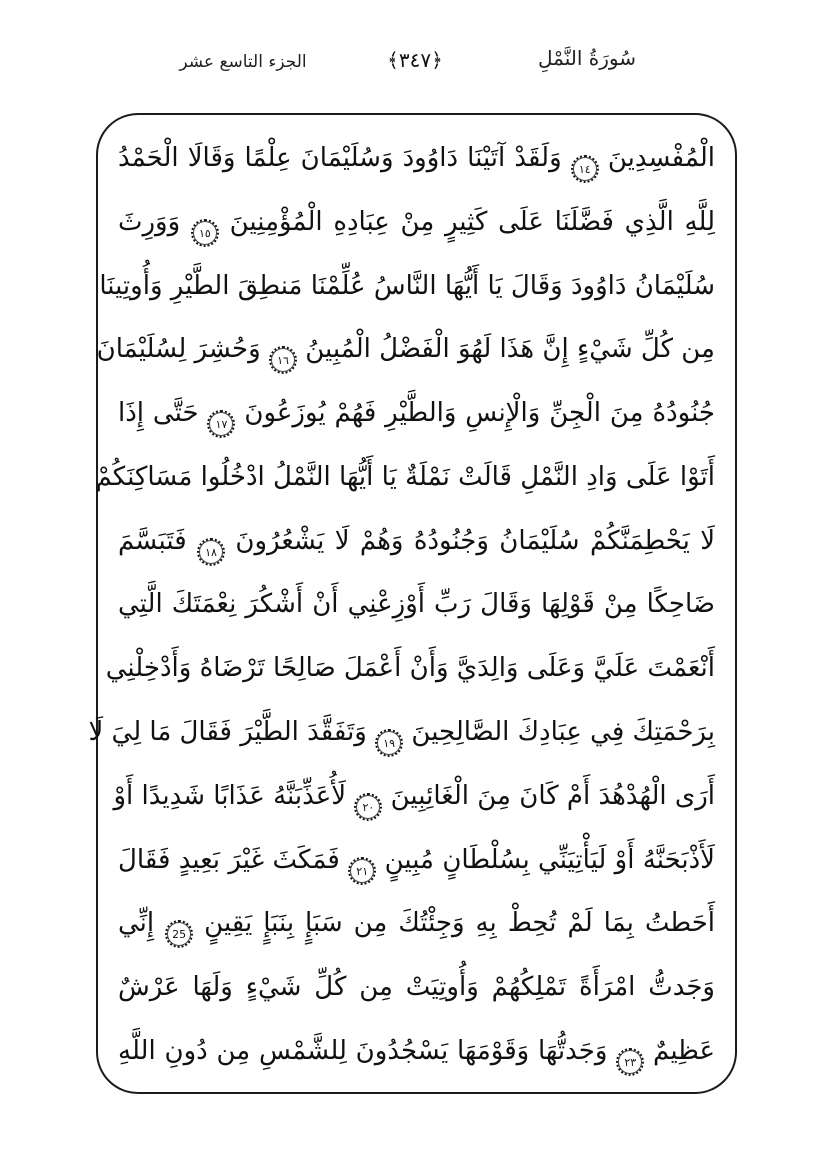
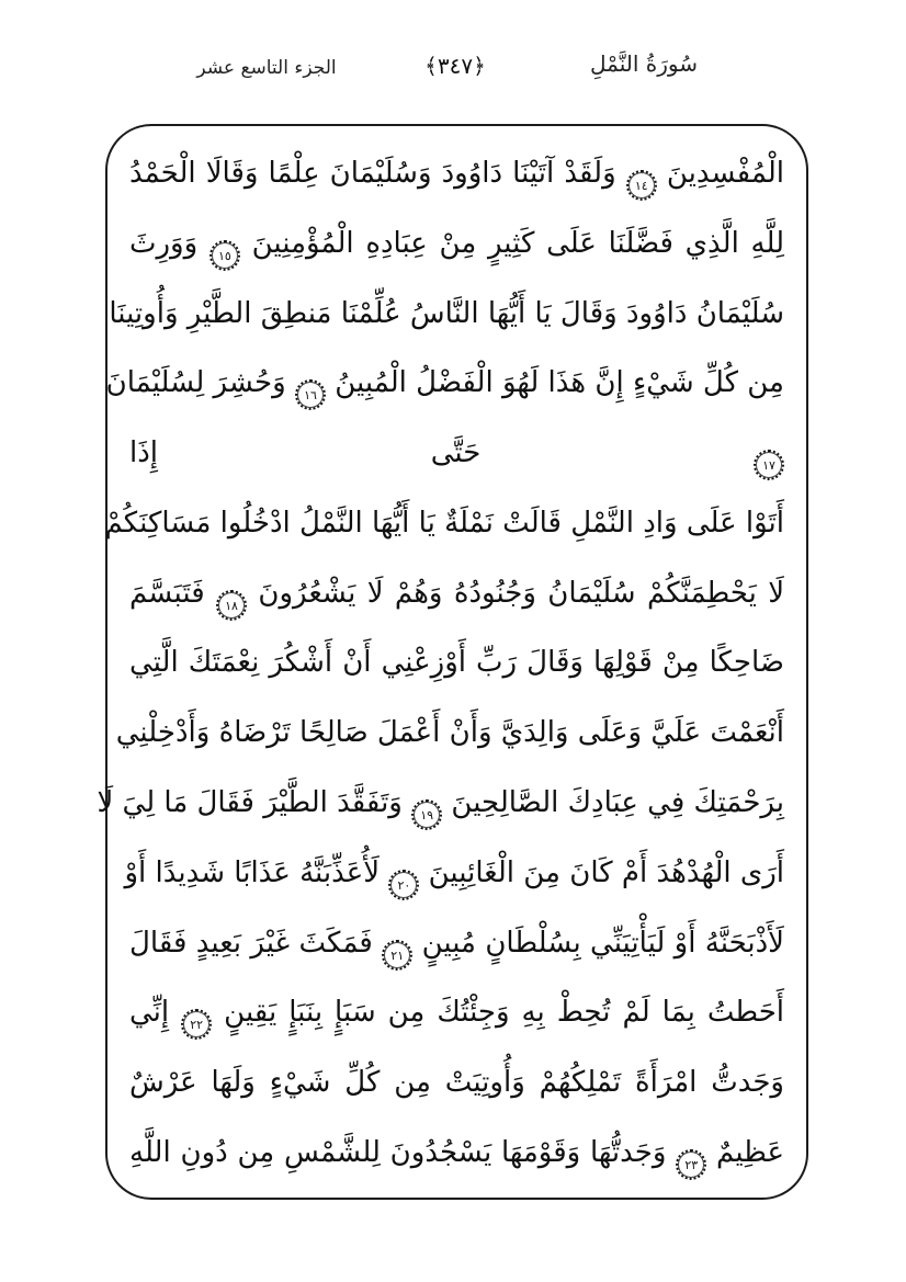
  سُورَةُ النَّمْلِ
  ﴿٣٤٧﴾
  الجزء التاسع عشر
  الْمُفْسِدِينَ
  ١٤
  وَلَقَدْ آتَيْنَا دَاوُودَ وَسُلَيْمَانَ عِلْمًا وَقَالَا الْحَمْدُ
  لِلَّهِ الَّذِي فَضَّلَنَا عَلَى كَثِيرٍ مِنْ عِبَادِهِ الْمُؤْمِنِينَ
  ١٥
  وَوَرِثَ
  سُلَيْمَانُ دَاوُودَ وَقَالَ يَا أَيُّهَا النَّاسُ عُلِّمْنَا مَنطِقَ الطَّيْرِ وَأُوتِينَا
  مِن كُلِّ شَيْءٍ إِنَّ هَذَا لَهُوَ الْفَضْلُ الْمُبِينُ
  ١٦
  وَحُشِرَ لِسُلَيْمَانَ
- جُنُودُهُ مِنَ الْجِنِّ وَالْإِنسِ وَالطَّيْرِ فَهُمْ يُوزَعُونَ
  ١٧
  حَتَّى إِذَا
  أَتَوْا عَلَى وَادِ النَّمْلِ قَالَتْ نَمْلَةٌ يَا أَيُّهَا النَّمْلُ ادْخُلُوا مَسَاكِنَكُمْ
  لَا يَحْطِمَنَّكُمْ سُلَيْمَانُ وَجُنُودُهُ وَهُمْ لَا يَشْعُرُونَ
  ١٨
  فَتَبَسَّمَ
  ضَاحِكًا مِنْ قَوْلِهَا وَقَالَ رَبِّ أَوْزِعْنِي أَنْ أَشْكُرَ نِعْمَتَكَ الَّتِي
  أَنْعَمْتَ عَلَيَّ وَعَلَى وَالِدَيَّ وَأَنْ أَعْمَلَ صَالِحًا تَرْضَاهُ وَأَدْخِلْنِي
  بِرَحْمَتِكَ فِي عِبَادِكَ الصَّالِحِينَ
  ١٩
  وَتَفَقَّدَ الطَّيْرَ فَقَالَ مَا لِيَ لَا
  أَرَى الْهُدْهُدَ أَمْ كَانَ مِنَ الْغَائِبِينَ
  ٢٠
  لَأُعَذِّبَنَّهُ عَذَابًا شَدِيدًا أَوْ
  لَأَذْبَحَنَّهُ أَوْ لَيَأْتِيَنِّي بِسُلْطَانٍ مُبِينٍ
  ٢١
  فَمَكَثَ غَيْرَ بَعِيدٍ فَقَالَ
  أَحَطتُ بِمَا لَمْ تُحِطْ بِهِ وَجِئْتُكَ مِن سَبَإٍ بِنَبَإٍ يَقِينٍ
- 25
+ ٢٢
  إِنِّي
  وَجَدتُّ امْرَأَةً تَمْلِكُهُمْ وَأُوتِيَتْ مِن كُلِّ شَيْءٍ وَلَهَا عَرْشٌ
  عَظِيمٌ
  ٢٣
  وَجَدتُّهَا وَقَوْمَهَا يَسْجُدُونَ لِلشَّمْسِ مِن دُونِ اللَّهِ
